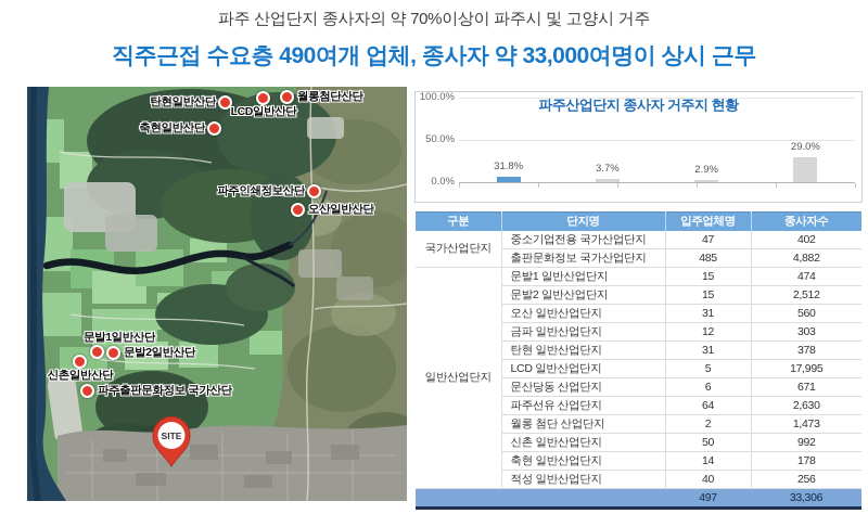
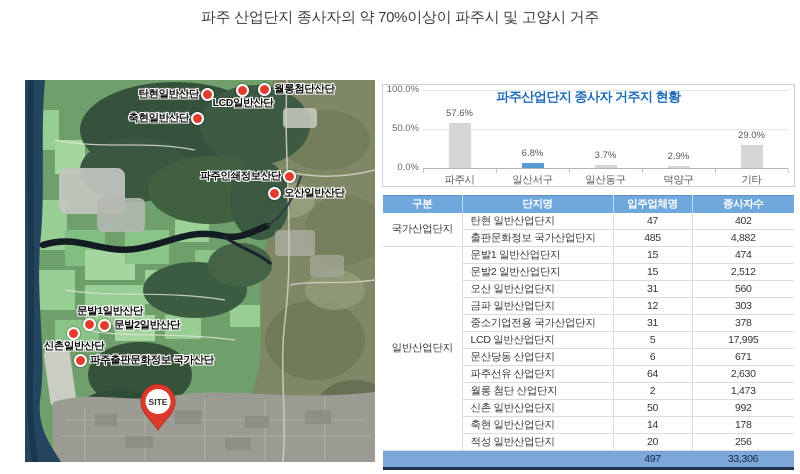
  파주 산업단지 종사자의 약 70%이상이 파주시 및 고양시 거주
- 직주근접 수요층 490여개 업체, 종사자 약 33,000여명이 상시 근무
  탄현일반산단
  LCD일반산단
  월롱첨단산단
  축현일반산단
  파주인쇄정보산단
  오산일반산단
  문발1일반산단
  문발2일반산단
  신촌일반산단
  파주출판문화정보 국가산단
  SITE
  파주산업단지 종사자 거주지 현황
  100.0%
  50.0%
  0.0%
+ 57.6%
- 31.8%
+ 6.8%
  3.7%
  2.9%
  29.0%
+ 파주시
+ 일산서구
+ 일산동구
+ 덕양구
+ 기타
  구분	단지명	입주업체명	종사자수
- 국가산업단지	중소기업전용 국가산업단지	47	402
+ 국가산업단지	탄현 일반산업단지	47	402
  출판문화정보 국가산업단지	485	4,882
  일반산업단지	문발1 일반산업단지	15	474
  문발2 일반산업단지	15	2,512
  오산 일반산업단지	31	560
  금파 일반산업단지	12	303
- 탄현 일반산업단지	31	378
+ 중소기업전용 국가산업단지	31	378
  LCD 일반산업단지	5	17,995
  문산당동 산업단지	6	671
  파주선유 산업단지	64	2,630
  월롱 첨단 산업단지	2	1,473
  신촌 일반산업단지	50	992
  축현 일반산업단지	14	178
- 적성 일반산업단지	40	256
+ 적성 일반산업단지	20	256
  	497	33,306
